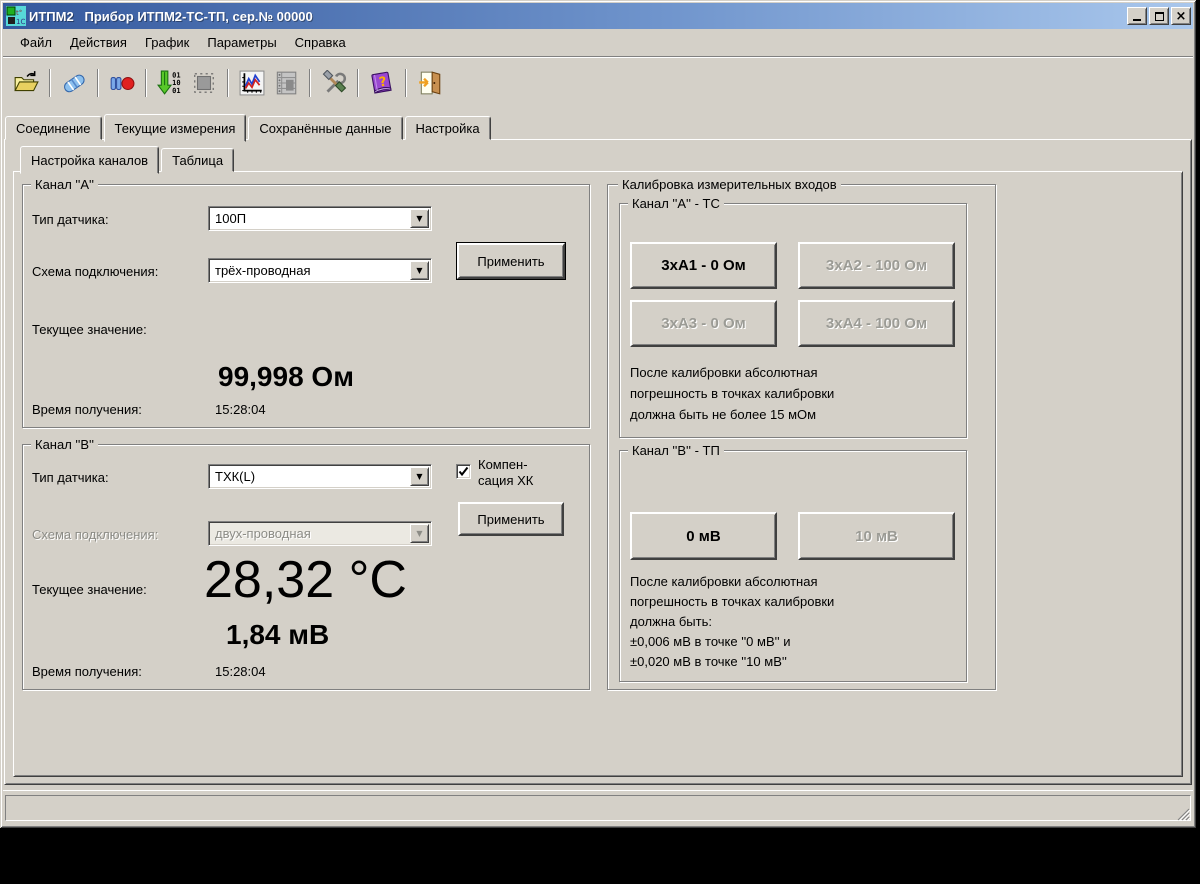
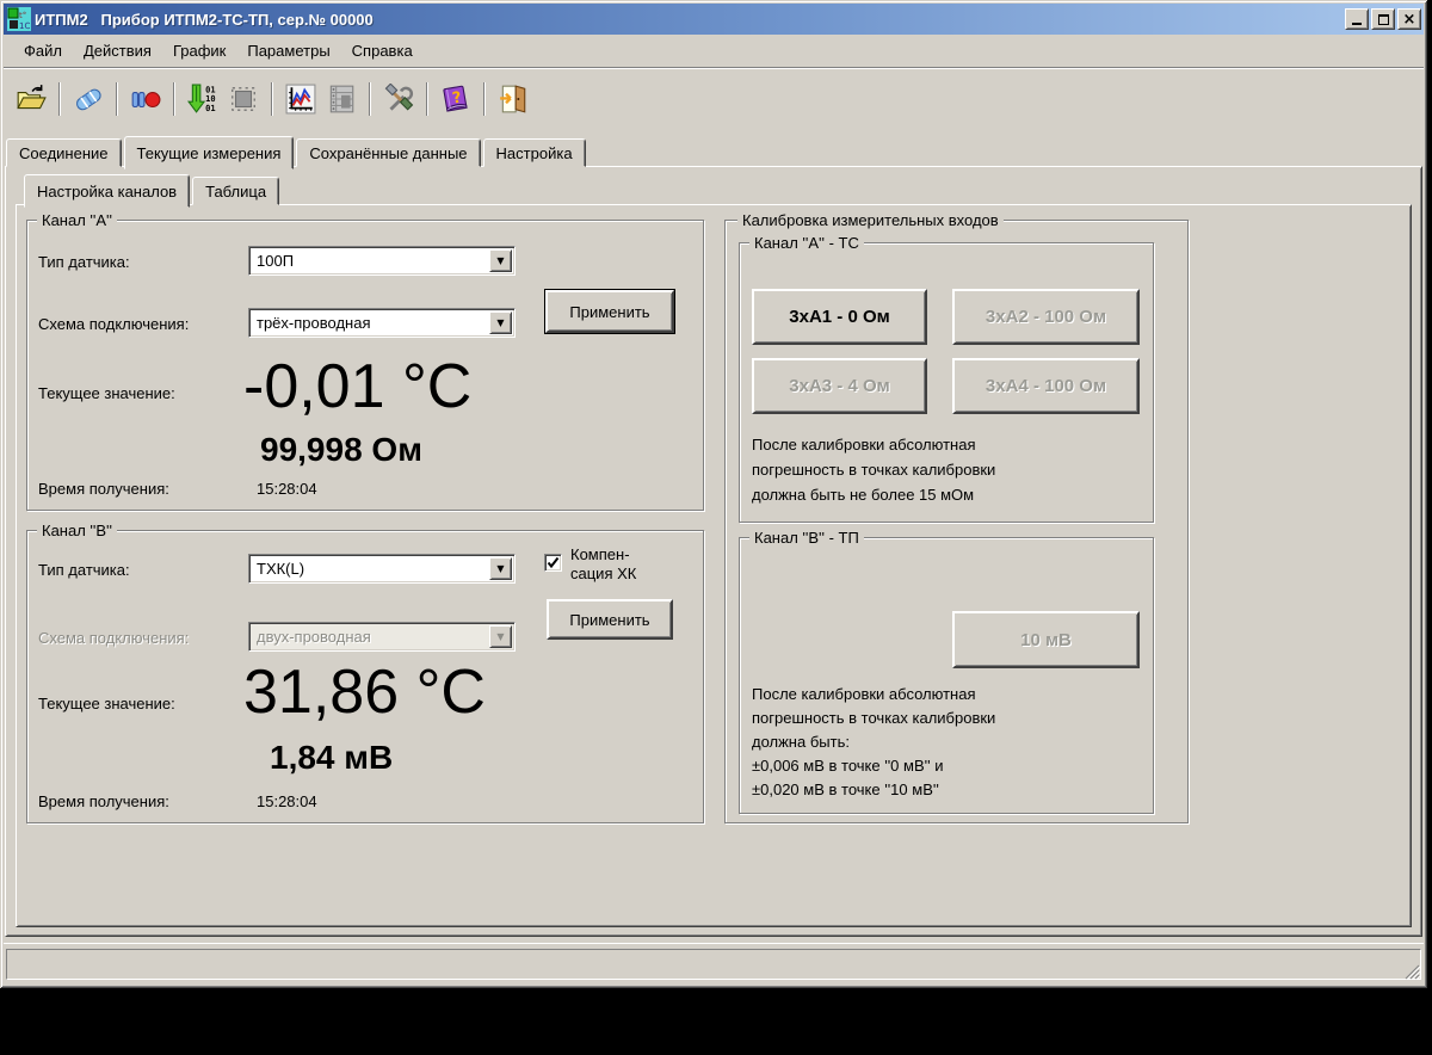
  t°
  1C
  ИТПМ2 Прибор ИТПМ2-ТС-ТП, сер.№ 00000
  ×
  Файл
  Действия
  График
  Параметры
  Справка
  01
  10
  01
  Соединение
  Текущие измерения
  Сохранённые данные
  Настройка
  Настройка каналов
  Таблица
  Канал ''A''
  Тип датчика:
  100П
  ▼
  Схема подключения:
  трёх-проводная
  ▼
  Применить
  Текущее значение:
+ -0,01 °C
  99,998 Ом
  Время получения:
  15:28:04
  Канал ''B''
  Тип датчика:
  ТХК(L)
  ▼
  Компен-
  сация ХК
  Схема подключения:
  двух-проводная
  ▼
  Применить
  Текущее значение:
- 28,32 °C
+ 31,86 °C
  1,84 мВ
  Время получения:
  15:28:04
  Калибровка измерительных входов
  Канал ''A'' - ТС
  3xA1 - 0 Ом
  3xA2 - 100 Ом
- 3xA3 - 0 Ом
+ 3xA3 - 4 Ом
  3xA4 - 100 Ом
  После калибровки абсолютная
  погрешность в точках калибровки
  должна быть не более 15 мОм
  Канал ''B'' - ТП
- 0 мВ
  10 мВ
  После калибровки абсолютная
  погрешность в точках калибровки
  должна быть:
  ±0,006 мВ в точке ''0 мВ'' и
  ±0,020 мВ в точке ''10 мВ''
